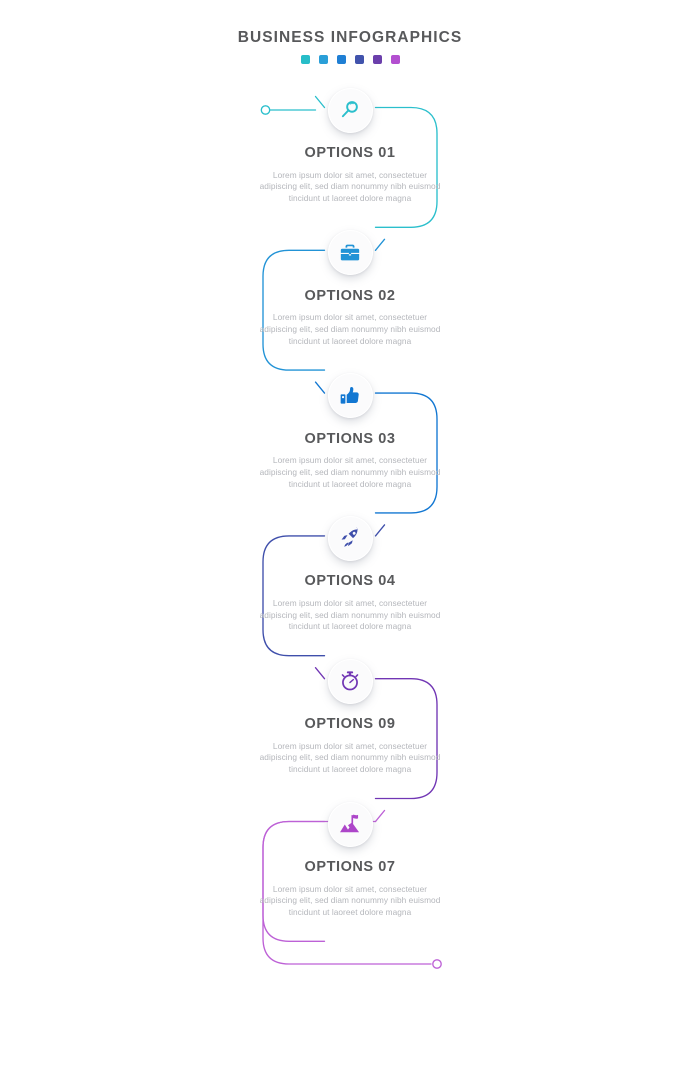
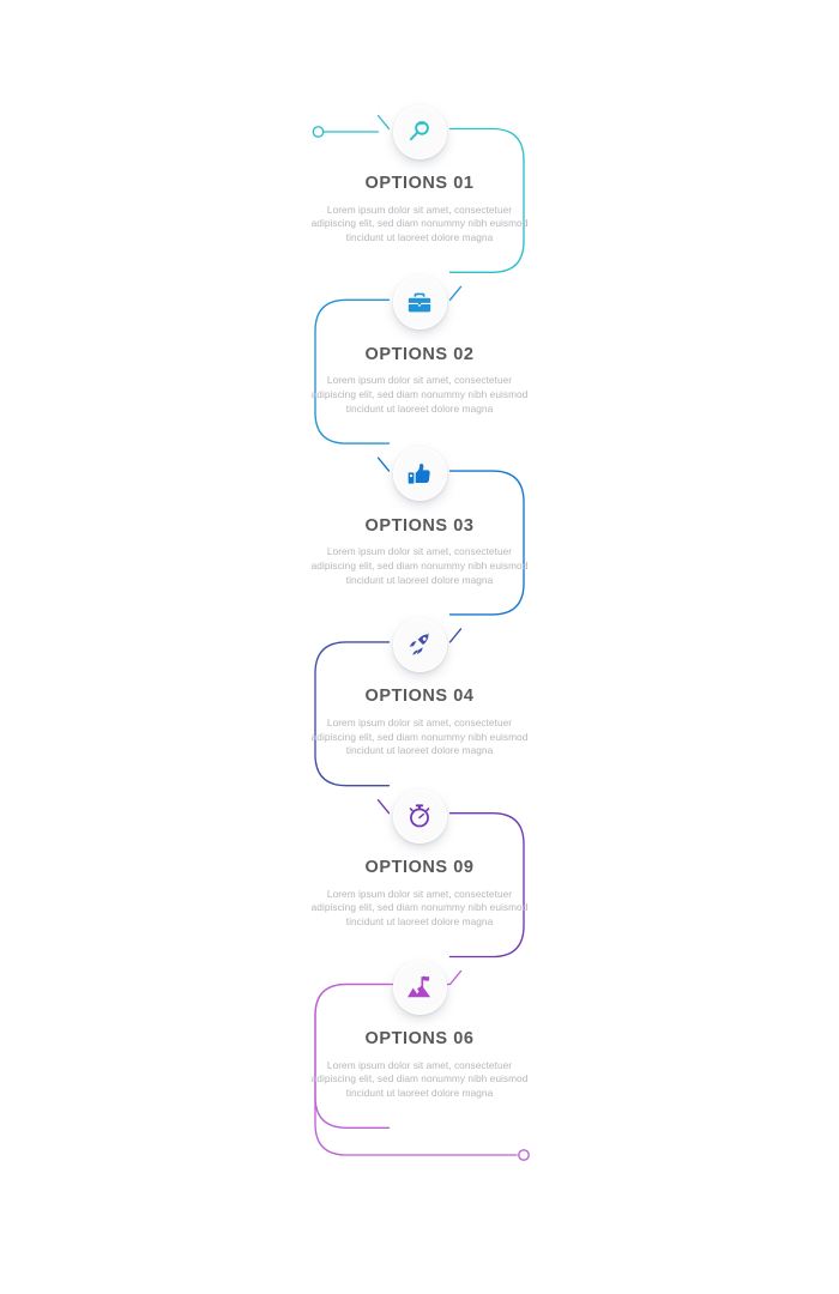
- BUSINESS INFOGRAPHICS
  OPTIONS 01
  Lorem ipsum dolor sit amet, consectetuer adipiscing elit, sed diam nonummy nibh euismod tincidunt ut laoreet dolore magna
  OPTIONS 02
  Lorem ipsum dolor sit amet, consectetuer adipiscing elit, sed diam nonummy nibh euismod tincidunt ut laoreet dolore magna
  OPTIONS 03
  Lorem ipsum dolor sit amet, consectetuer adipiscing elit, sed diam nonummy nibh euismod tincidunt ut laoreet dolore magna
  OPTIONS 04
  Lorem ipsum dolor sit amet, consectetuer adipiscing elit, sed diam nonummy nibh euismod tincidunt ut laoreet dolore magna
  OPTIONS 09
  Lorem ipsum dolor sit amet, consectetuer adipiscing elit, sed diam nonummy nibh euismod tincidunt ut laoreet dolore magna
- OPTIONS 07
+ OPTIONS 06
  Lorem ipsum dolor sit amet, consectetuer adipiscing elit, sed diam nonummy nibh euismod tincidunt ut laoreet dolore magna
